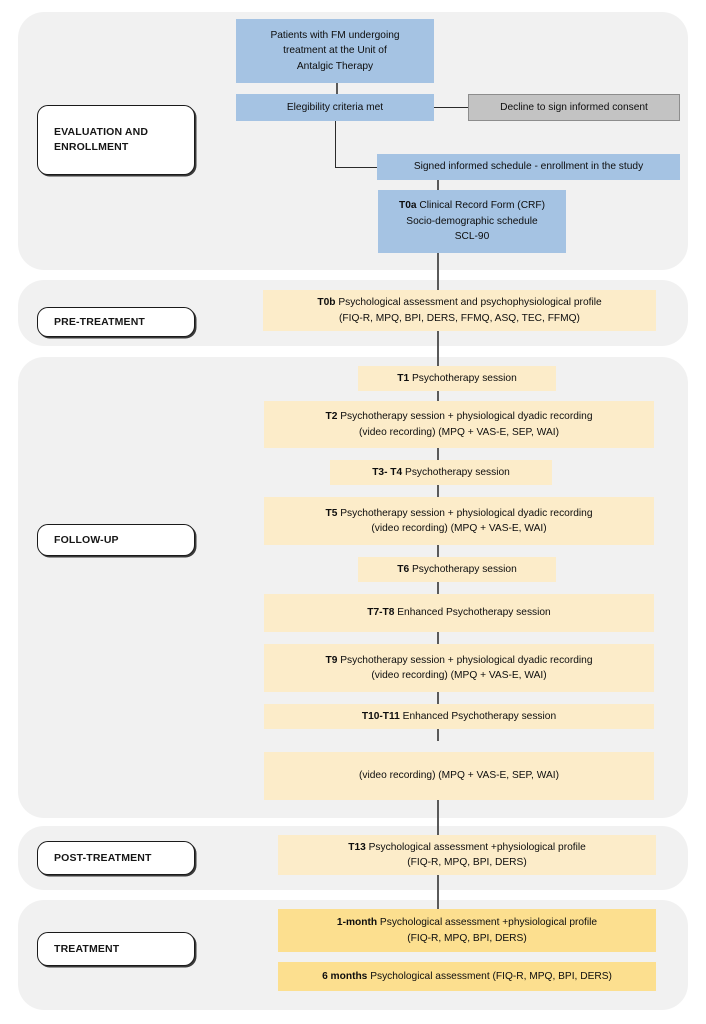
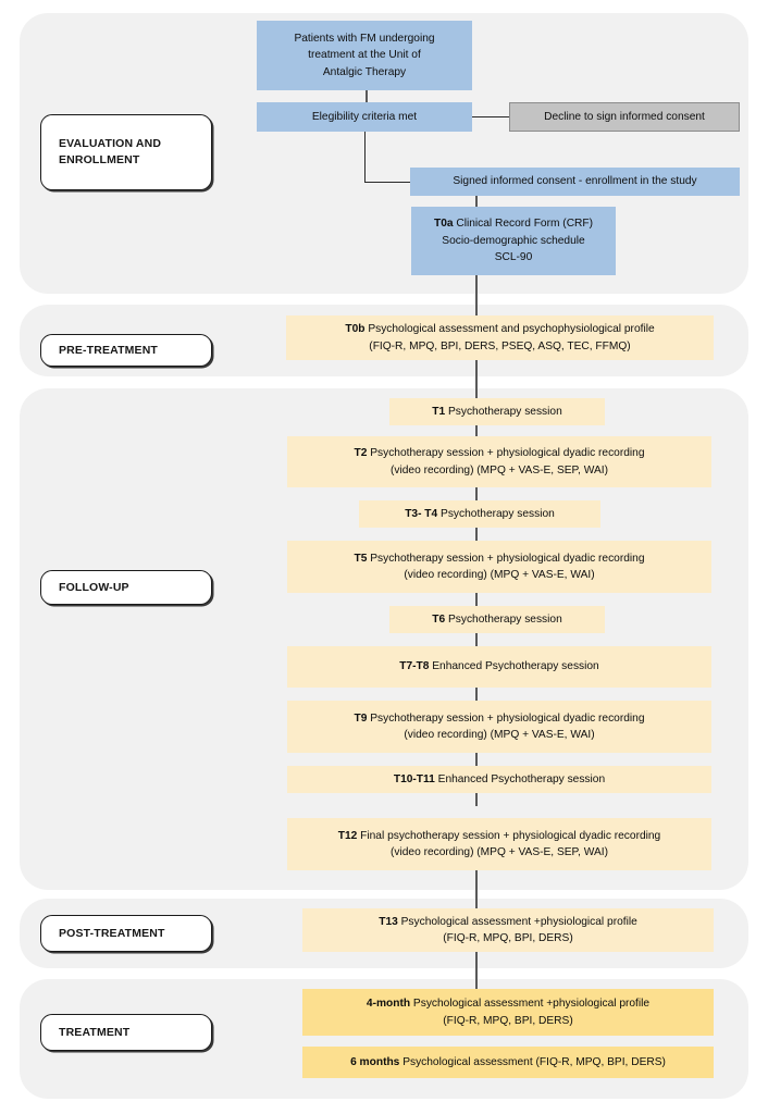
  EVALUATION AND
  ENROLLMENT
  PRE-TREATMENT
  FOLLOW-UP
  POST-TREATMENT
  TREATMENT
  Patients with FM undergoing
  treatment at the Unit of
  Antalgic Therapy
  Elegibility criteria met
  Decline to sign informed consent
- Signed informed schedule - enrollment in the study
+ Signed informed consent - enrollment in the study
  T0a Clinical Record Form (CRF)
  Socio-demographic schedule
  SCL-90
  T0b Psychological assessment and psychophysiological profile
- (FIQ-R, MPQ, BPI, DERS, FFMQ, ASQ, TEC, FFMQ)
+ (FIQ-R, MPQ, BPI, DERS, PSEQ, ASQ, TEC, FFMQ)
  T1 Psychotherapy session
  T2 Psychotherapy session + physiological dyadic recording
  (video recording) (MPQ + VAS-E, SEP, WAI)
  T3- T4 Psychotherapy session
  T5 Psychotherapy session + physiological dyadic recording
  (video recording) (MPQ + VAS-E, WAI)
  T6 Psychotherapy session
  T7-T8 Enhanced Psychotherapy session
  T9 Psychotherapy session + physiological dyadic recording
  (video recording) (MPQ + VAS-E, WAI)
  T10-T11 Enhanced Psychotherapy session
+ T12 Final psychotherapy session + physiological dyadic recording
  (video recording) (MPQ + VAS-E, SEP, WAI)
  T13 Psychological assessment +physiological profile
  (FIQ-R, MPQ, BPI, DERS)
- 1-month Psychological assessment +physiological profile
+ 4-month Psychological assessment +physiological profile
  (FIQ-R, MPQ, BPI, DERS)
  6 months Psychological assessment (FIQ-R, MPQ, BPI, DERS)
